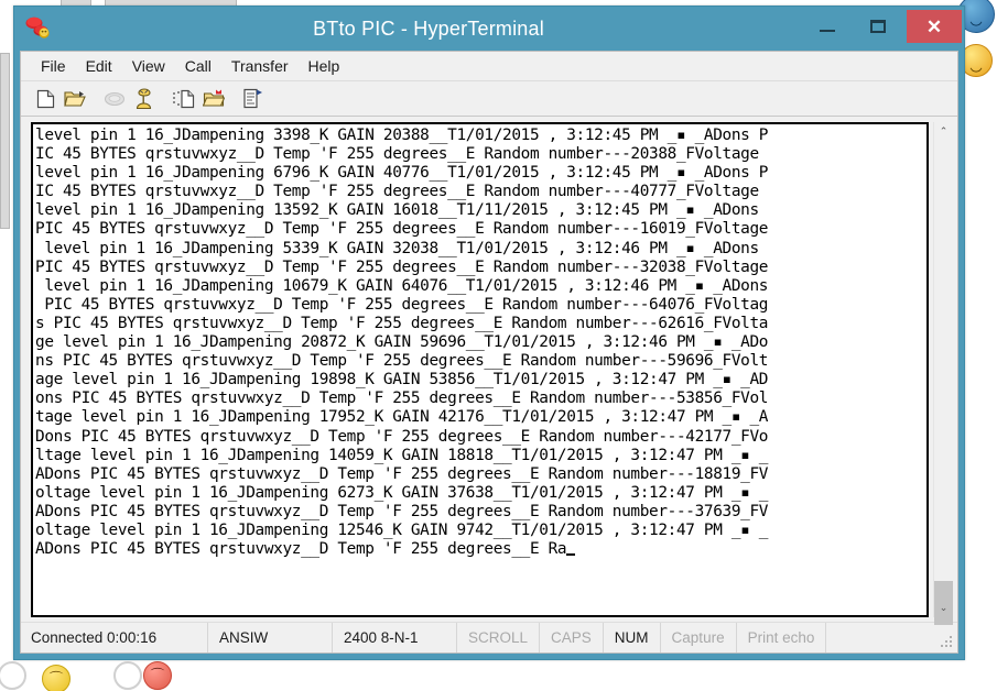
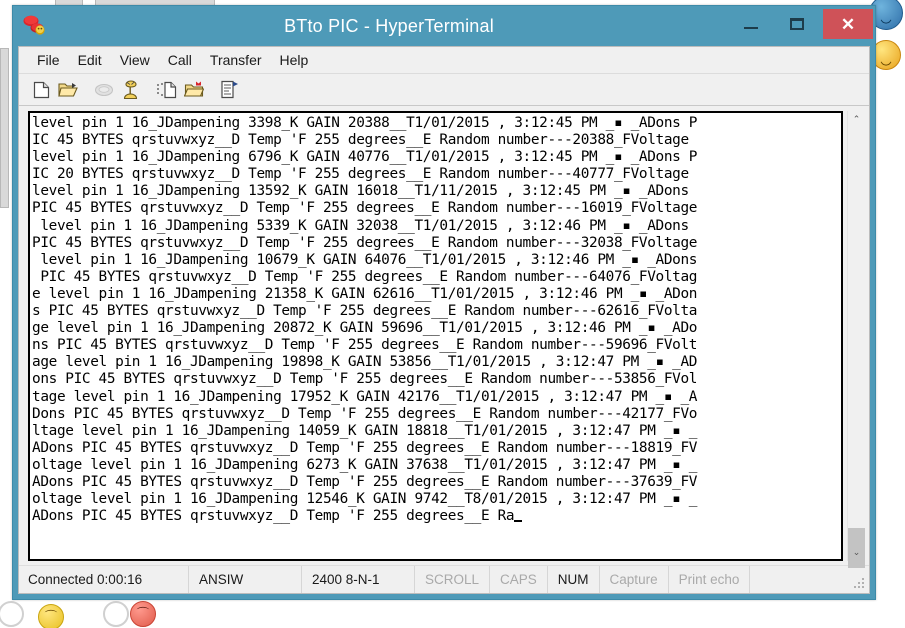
  ‿
  ‿
  ⌒
  ⌒
  BTto PIC - HyperTerminal
  ✕
  File
  Edit
  View
  Call
  Transfer
  Help
  level pin 1 16_JDampening 3398_K GAIN 20388__T1/01/2015 , 3:12:45 PM _▪ _ADons P
  IC 45 BYTES qrstuvwxyz__D Temp 'F 255 degrees__E Random number---20388_FVoltage
  level pin 1 16_JDampening 6796_K GAIN 40776__T1/01/2015 , 3:12:45 PM _▪ _ADons P
- IC 45 BYTES qrstuvwxyz__D Temp 'F 255 degrees__E Random number---40777_FVoltage
+ IC 20 BYTES qrstuvwxyz__D Temp 'F 255 degrees__E Random number---40777_FVoltage
  level pin 1 16_JDampening 13592_K GAIN 16018__T1/11/2015 , 3:12:45 PM _▪ _ADons
  PIC 45 BYTES qrstuvwxyz__D Temp 'F 255 degrees__E Random number---16019_FVoltage
  level pin 1 16_JDampening 5339_K GAIN 32038__T1/01/2015 , 3:12:46 PM _▪ _ADons
  PIC 45 BYTES qrstuvwxyz__D Temp 'F 255 degrees__E Random number---32038_FVoltage
  level pin 1 16_JDampening 10679_K GAIN 64076__T1/01/2015 , 3:12:46 PM _▪ _ADons
  PIC 45 BYTES qrstuvwxyz__D Temp 'F 255 degrees__E Random number---64076_FVoltag
+ e level pin 1 16_JDampening 21358_K GAIN 62616__T1/01/2015 , 3:12:46 PM _▪ _ADon
  s PIC 45 BYTES qrstuvwxyz__D Temp 'F 255 degrees__E Random number---62616_FVolta
  ge level pin 1 16_JDampening 20872_K GAIN 59696__T1/01/2015 , 3:12:46 PM _▪ _ADo
  ns PIC 45 BYTES qrstuvwxyz__D Temp 'F 255 degrees__E Random number---59696_FVolt
  age level pin 1 16_JDampening 19898_K GAIN 53856__T1/01/2015 , 3:12:47 PM _▪ _AD
  ons PIC 45 BYTES qrstuvwxyz__D Temp 'F 255 degrees__E Random number---53856_FVol
  tage level pin 1 16_JDampening 17952_K GAIN 42176__T1/01/2015 , 3:12:47 PM _▪ _A
  Dons PIC 45 BYTES qrstuvwxyz__D Temp 'F 255 degrees__E Random number---42177_FVo
  ltage level pin 1 16_JDampening 14059_K GAIN 18818__T1/01/2015 , 3:12:47 PM _▪ _
  ADons PIC 45 BYTES qrstuvwxyz__D Temp 'F 255 degrees__E Random number---18819_FV
  oltage level pin 1 16_JDampening 6273_K GAIN 37638__T1/01/2015 , 3:12:47 PM _▪ _
  ADons PIC 45 BYTES qrstuvwxyz__D Temp 'F 255 degrees__E Random number---37639_FV
- oltage level pin 1 16_JDampening 12546_K GAIN 9742__T1/01/2015 , 3:12:47 PM _▪ _
+ oltage level pin 1 16_JDampening 12546_K GAIN 9742__T8/01/2015 , 3:12:47 PM _▪ _
  ADons PIC 45 BYTES qrstuvwxyz__D Temp 'F 255 degrees__E Ra
  ⌃
  ⌄
  Connected 0:00:16
  ANSIW
  2400 8-N-1
  SCROLL
  CAPS
  NUM
  Capture
  Print echo
